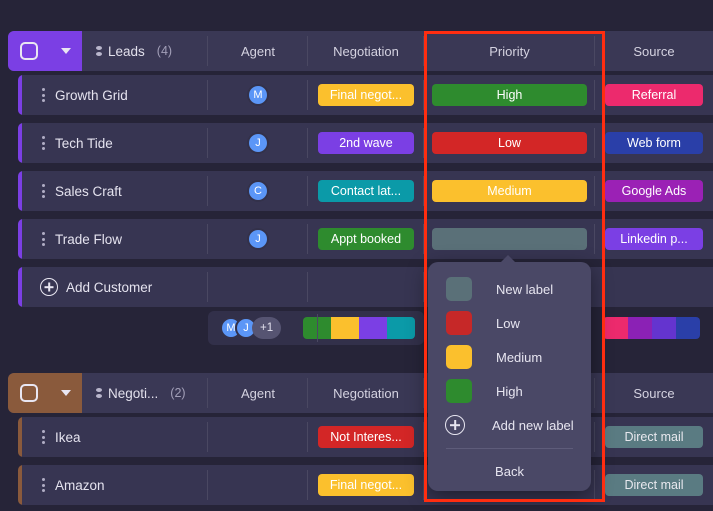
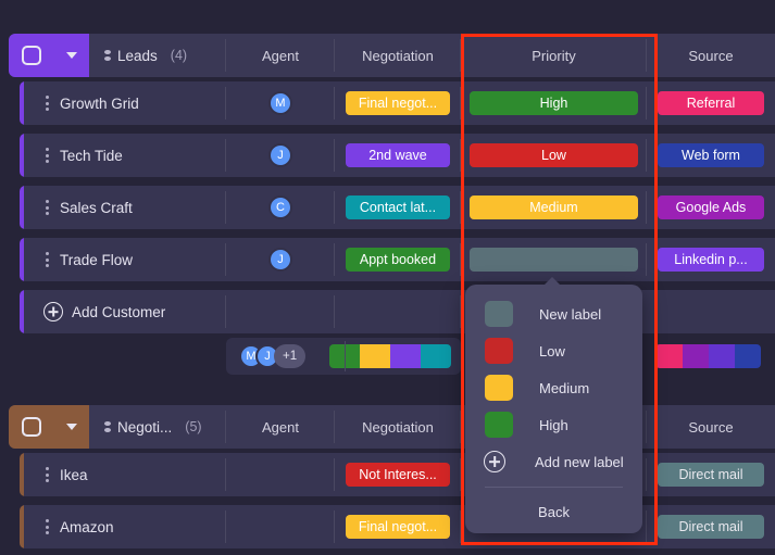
  Leads
  (4)
  Agent
  Negotiation
  Priority
  Source
  Growth Grid
  M
  Final negot...
  High
  Referral
  Tech Tide
  J
  2nd wave
  Low
  Web form
  Sales Craft
  C
  Contact lat...
  Medium
  Google Ads
  Trade Flow
  J
  Appt booked
  Linkedin p...
  Add Customer
  M
  J
  +1
  Negoti...
- (2)
+ (5)
  Agent
  Negotiation
  Source
  Ikea
  Not Interes...
  Direct mail
  Amazon
  Final negot...
  Direct mail
  New label
  Low
  Medium
  High
  Add new label
  Back
